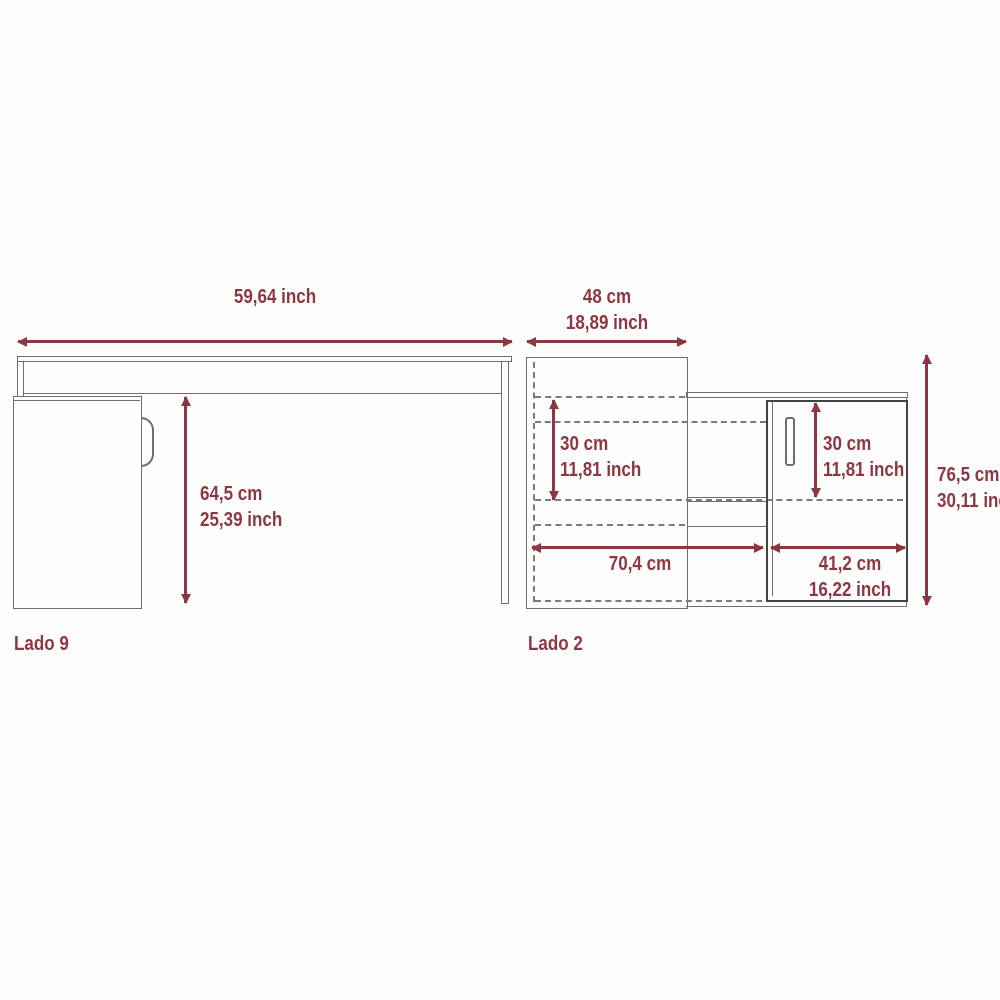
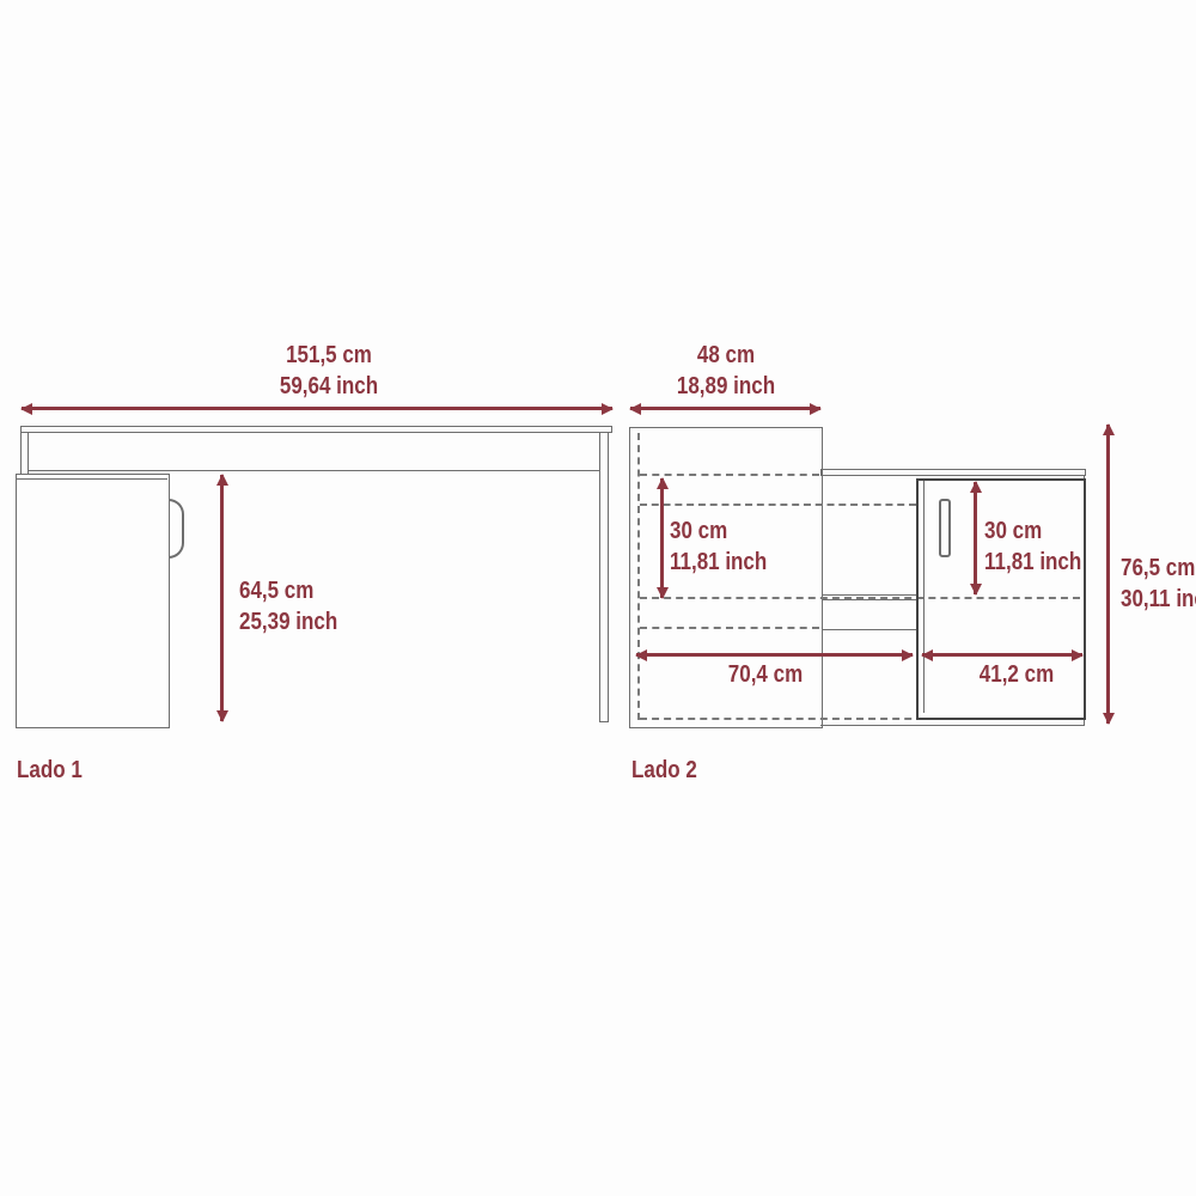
+ 151,5 cm
  59,64 inch
  64,5 cm
  25,39 inch
- Lado 9
+ Lado 1
  48 cm
  18,89 inch
  30 cm
  11,81 inch
  30 cm
  11,81 inch
  70,4 cm
  41,2 cm
- 16,22 inch
  76,5 cm
  30,11 in
  Lado 2
